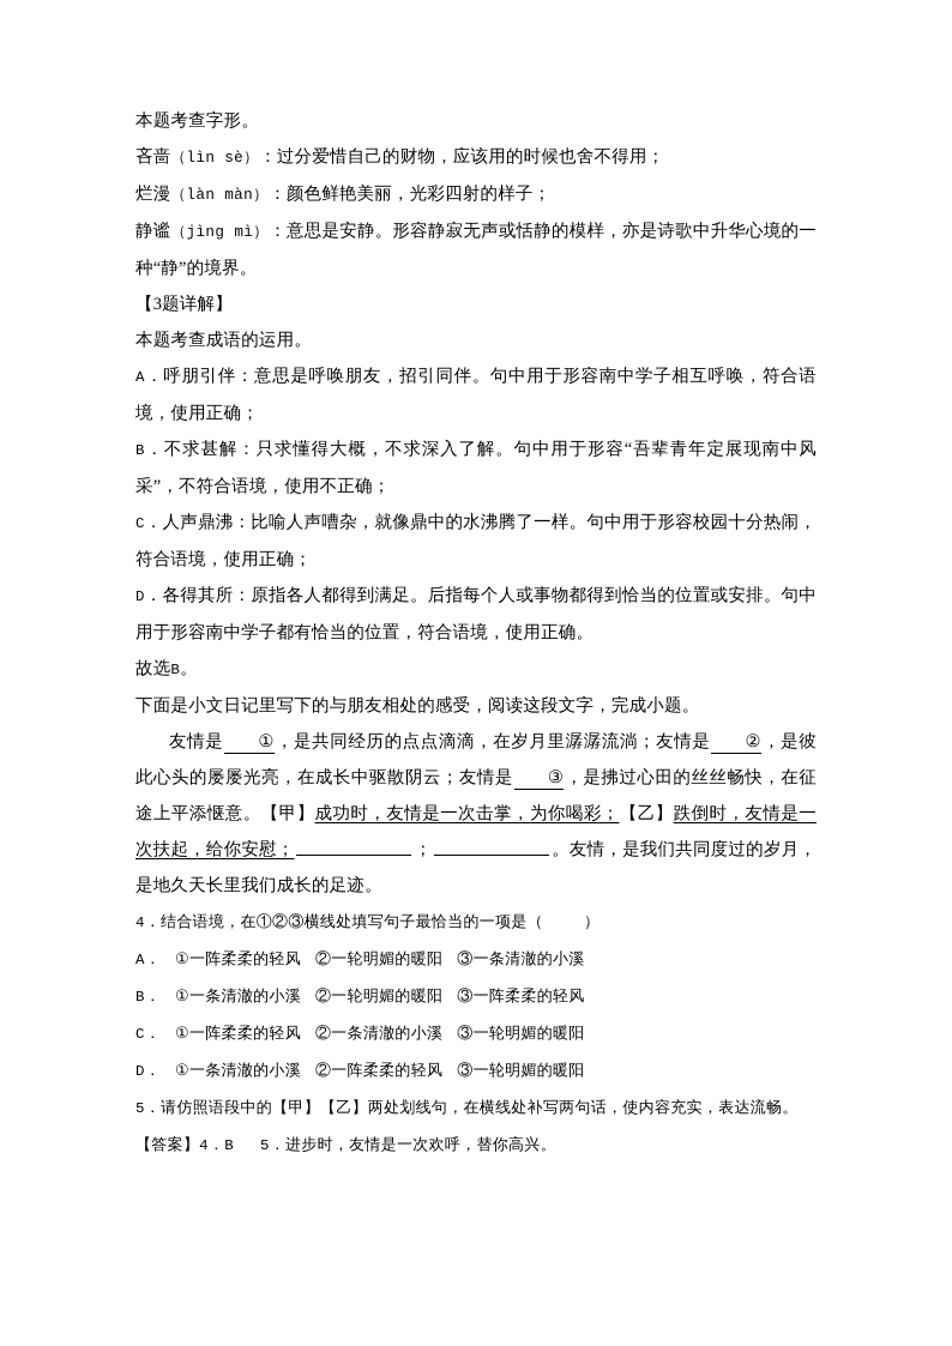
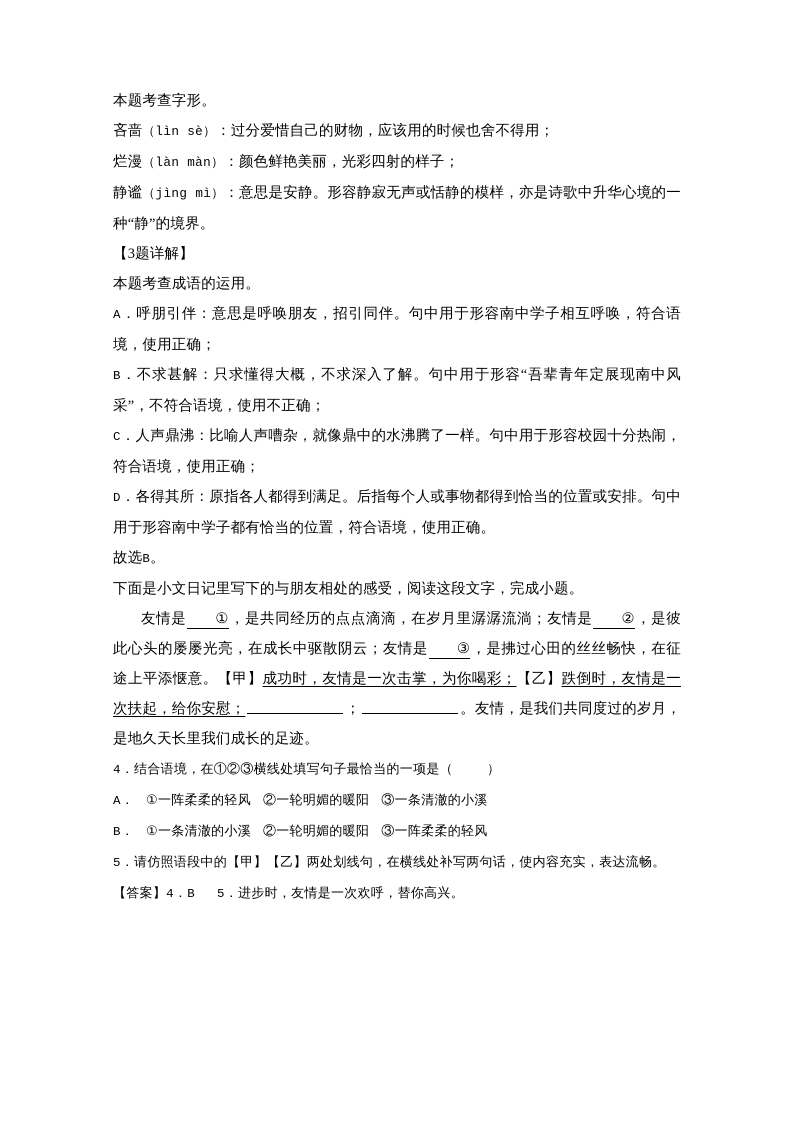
  本题考查字形。
  吝啬（lìn sè）：过分爱惜自己的财物，应该用的时候也舍不得用；
  烂漫（làn màn）：颜色鲜艳美丽，光彩四射的样子；
  静谧（jìng mì）：意思是安静。形容静寂无声或恬静的模样，亦是诗歌中升华心境的一种“静”的境界。
  【3题详解】
  本题考查成语的运用。
  A．呼朋引伴：意思是呼唤朋友，招引同伴。句中用于形容南中学子相互呼唤，符合语境，使用正确；
  B．不求甚解：只求懂得大概，不求深入了解。句中用于形容“吾辈青年定展现南中风采”，不符合语境，使用不正确；
  C．人声鼎沸：比喻人声嘈杂，就像鼎中的水沸腾了一样。句中用于形容校园十分热闹，符合语境，使用正确；
  D．各得其所：原指各人都得到满足。后指每个人或事物都得到恰当的位置或安排。句中用于形容南中学子都有恰当的位置，符合语境，使用正确。
  故选B。
  下面是小文日记里写下的与朋友相处的感受，阅读这段文字，完成小题。
  友情是 ①，是共同经历的点点滴滴，在岁月里潺潺流淌；友情是 ②，是彼此心头的屡屡光亮，在成长中驱散阴云；友情是 ③，是拂过心田的丝丝畅快，在征途上平添惬意。【甲】成功时，友情是一次击掌，为你喝彩；【乙】跌倒时，友情是一次扶起，给你安慰； ； 。友情，是我们共同度过的岁月，是地久天长里我们成长的足迹。
  4．结合语境，在①②③横线处填写句子最恰当的一项是（ ）
  A． ①一阵柔柔的轻风 ②一轮明媚的暖阳 ③一条清澈的小溪
  B． ①一条清澈的小溪 ②一轮明媚的暖阳 ③一阵柔柔的轻风
- C． ①一阵柔柔的轻风 ②一条清澈的小溪 ③一轮明媚的暖阳
- D． ①一条清澈的小溪 ②一阵柔柔的轻风 ③一轮明媚的暖阳
  5．请仿照语段中的【甲】【乙】两处划线句，在横线处补写两句话，使内容充实，表达流畅。
  【答案】4．B 5．进步时，友情是一次欢呼，替你高兴。
